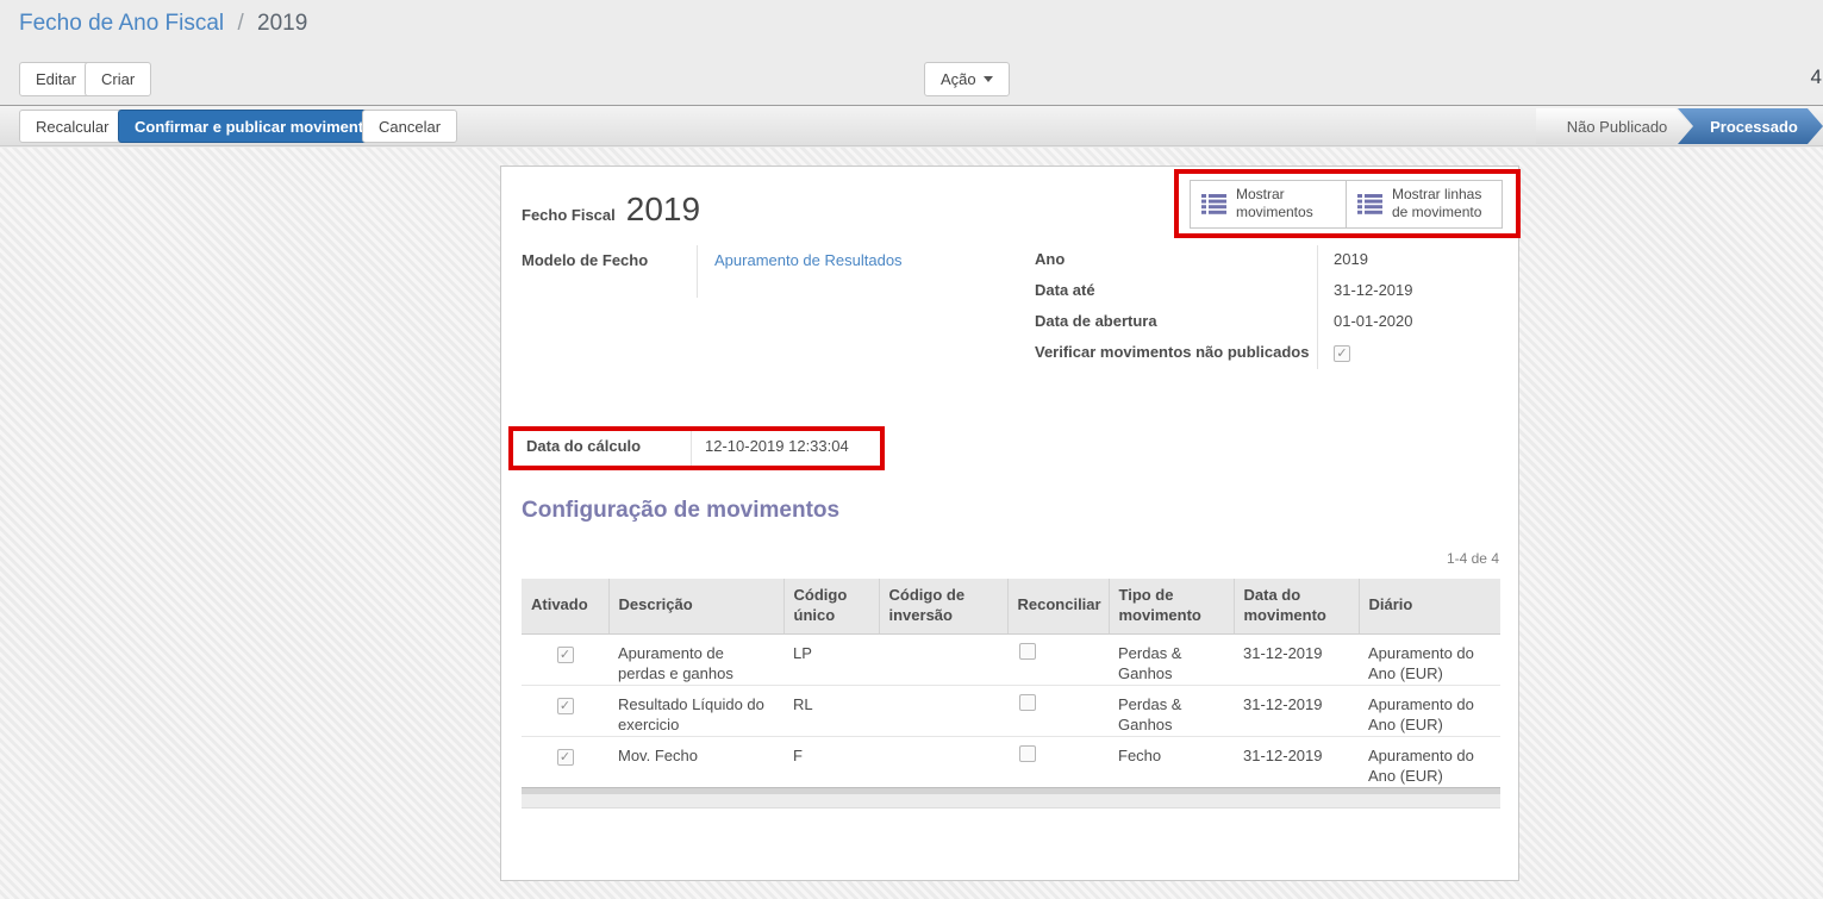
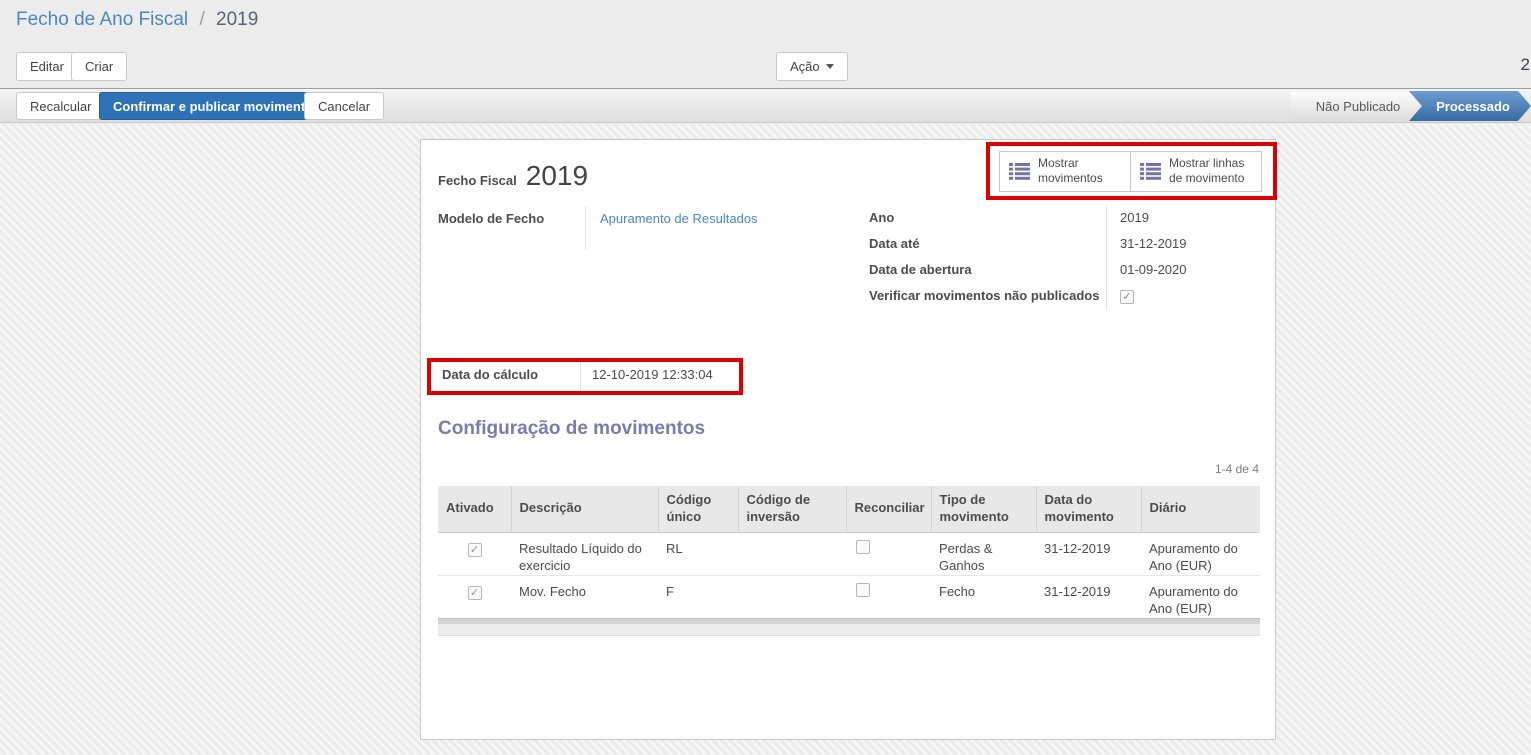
  Fecho de Ano Fiscal / 2019
  Editar
  Criar
  Ação
- 4
+ 2
  Recalcular
  Confirmar e publicar moviment
  Cancelar
  Não Publicado
  Processado
  Fecho Fiscal
  2019
  Mostrar movimentos
  Mostrar linhas de movimento
  Modelo de Fecho
  Apuramento de Resultados
  Ano
  2019
  Data até
  31-12-2019
  Data de abertura
- 01-01-2020
+ 01-09-2020
  Verificar movimentos não publicados
  ✓
  Data do cálculo
  12-10-2019 12:33:04
  Configuração de movimentos
  1-4 de 4
  Ativado	Descrição	Código único	Código de inversão	Reconciliar	Tipo de movimento	Data do movimento	Diário
- ✓	Apuramento de perdas e ganhos	LP			Perdas & Ganhos	31-12-2019	Apuramento do Ano (EUR)
  ✓	Resultado Líquido do exercicio	RL			Perdas & Ganhos	31-12-2019	Apuramento do Ano (EUR)
  ✓	Mov. Fecho	F			Fecho	31-12-2019	Apuramento do Ano (EUR)
